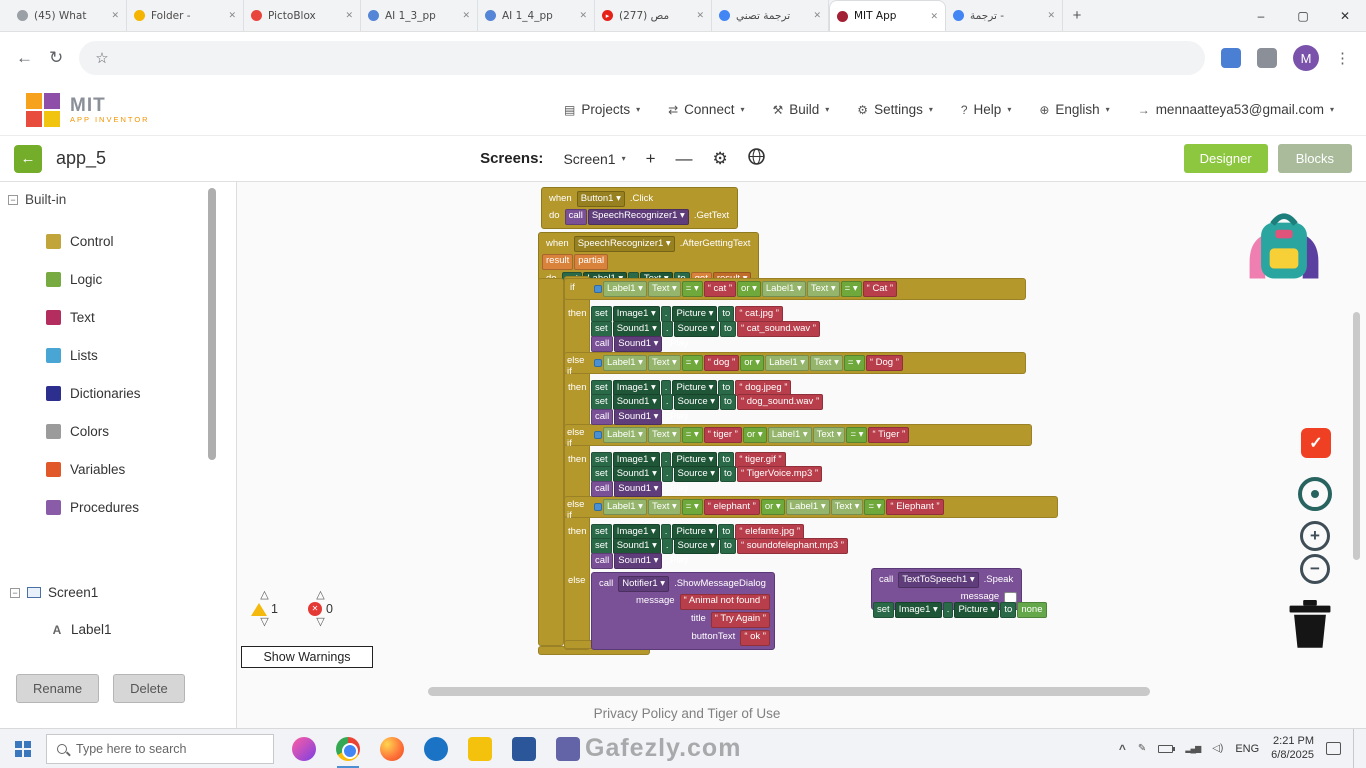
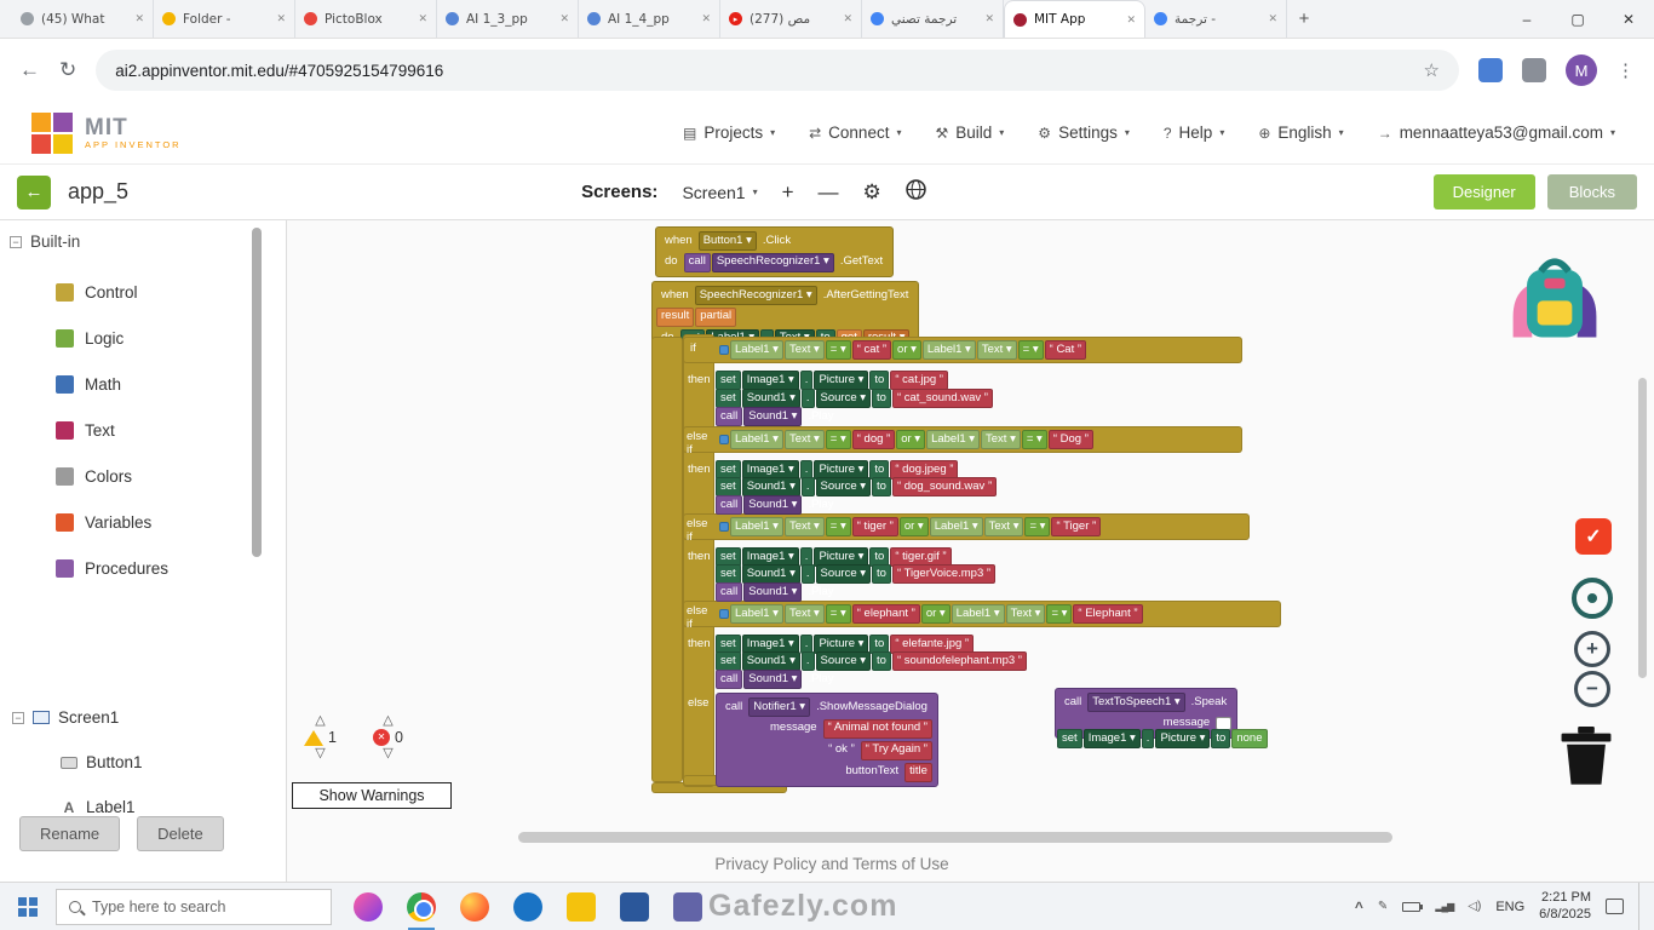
  (45) What
  ✕
  Folder -
  ✕
  PictoBlox
  ✕
  AI 1_3_pp
  ✕
  AI 1_4_pp
  ✕
  (277) مص
  ✕
  ترجمة تصني
  ✕
  MIT App
  ✕
  ترجمة -
  ✕
  +
  –
  ▢
  ✕
  ←
  ↻
+ ai2.appinventor.mit.edu/#4705925154799616
  ☆
  M
  ⋮
  MIT
  APP INVENTOR
  ▤
  Projects
  ▾
  ⇄
  Connect
  ▾
  ⚒
  Build
  ▾
  ⚙
  Settings
  ▾
  ?
  Help
  ▾
  ⊕
  English
  ▾
  →
  mennaatteya53@gmail.com
  ▾
  ←
  app_5
  Screens:
  Screen1
  ▾
  +
  —
  ⚙
  Designer
  Blocks
  −
  Built-in
  Control
  Logic
+ Math
  Text
- Lists
- Dictionaries
  Colors
  Variables
  Procedures
  −
  Screen1
+ Button1
  A
  Label1
  Rename
  Delete
  when
  Button1 ▾
  .Click
  do
  call
  SpeechRecognizer1 ▾
  .GetText
  when
  SpeechRecognizer1 ▾
  .AfterGettingText
  result
  partial
  if
  then
  else if
  then
  else if
  then
  else if
  then
  else
  Label1 ▾
  Text ▾
  = ▾
  “ cat ”
  or ▾
  Label1 ▾
  Text ▾
  = ▾
  “ Cat ”
  set
  Image1 ▾
  .
  Picture ▾
  to
  “ cat.jpg ”
  set
  Sound1 ▾
  .
  Source ▾
  to
  “ cat_sound.wav ”
  call
  Sound1 ▾
  Label1 ▾
  Text ▾
  = ▾
  “ dog ”
  or ▾
  Label1 ▾
  Text ▾
  = ▾
  “ Dog ”
  set
  Image1 ▾
  .
  Picture ▾
  to
  “ dog.jpeg ”
  set
  Sound1 ▾
  .
  Source ▾
  to
  “ dog_sound.wav ”
  call
  Sound1 ▾
  Label1 ▾
  Text ▾
  = ▾
  “ tiger ”
  or ▾
  Label1 ▾
  Text ▾
  = ▾
  “ Tiger ”
  set
  Image1 ▾
  .
  Picture ▾
  to
  “ tiger.gif ”
  set
  Sound1 ▾
  .
  Source ▾
  to
  “ TigerVoice.mp3 ”
  call
  Sound1 ▾
  Label1 ▾
  Text ▾
  = ▾
  “ elephant ”
  or ▾
  Label1 ▾
  Text ▾
  = ▾
  “ Elephant ”
  set
  Image1 ▾
  .
  Picture ▾
  to
  “ elefante.jpg ”
  set
  Sound1 ▾
  .
  Source ▾
  to
  “ soundofelephant.mp3 ”
  call
  Sound1 ▾
  call
  Notifier1 ▾
  .ShowMessageDialog
  message
  “ Animal not found ”
- title
+ “ ok ”
  “ Try Again ”
  buttonText
- “ ok ”
+ title
  call
  TextToSpeech1 ▾
  .Speak
  message
  set
  Image1 ▾
  .
  Picture ▾
  to
  none
  △
  1
  ▽
  △
  ✕
  0
  ▽
  Show Warnings
  ✓
  +
  −
- Privacy Policy and Tiger of Use
+ Privacy Policy and Terms of Use
  Type here to search
  Gafezly.com
  ^
  ✎
  ▂▄▆
  ◁)
  ENG
  2:21 PM
  6/8/2025
